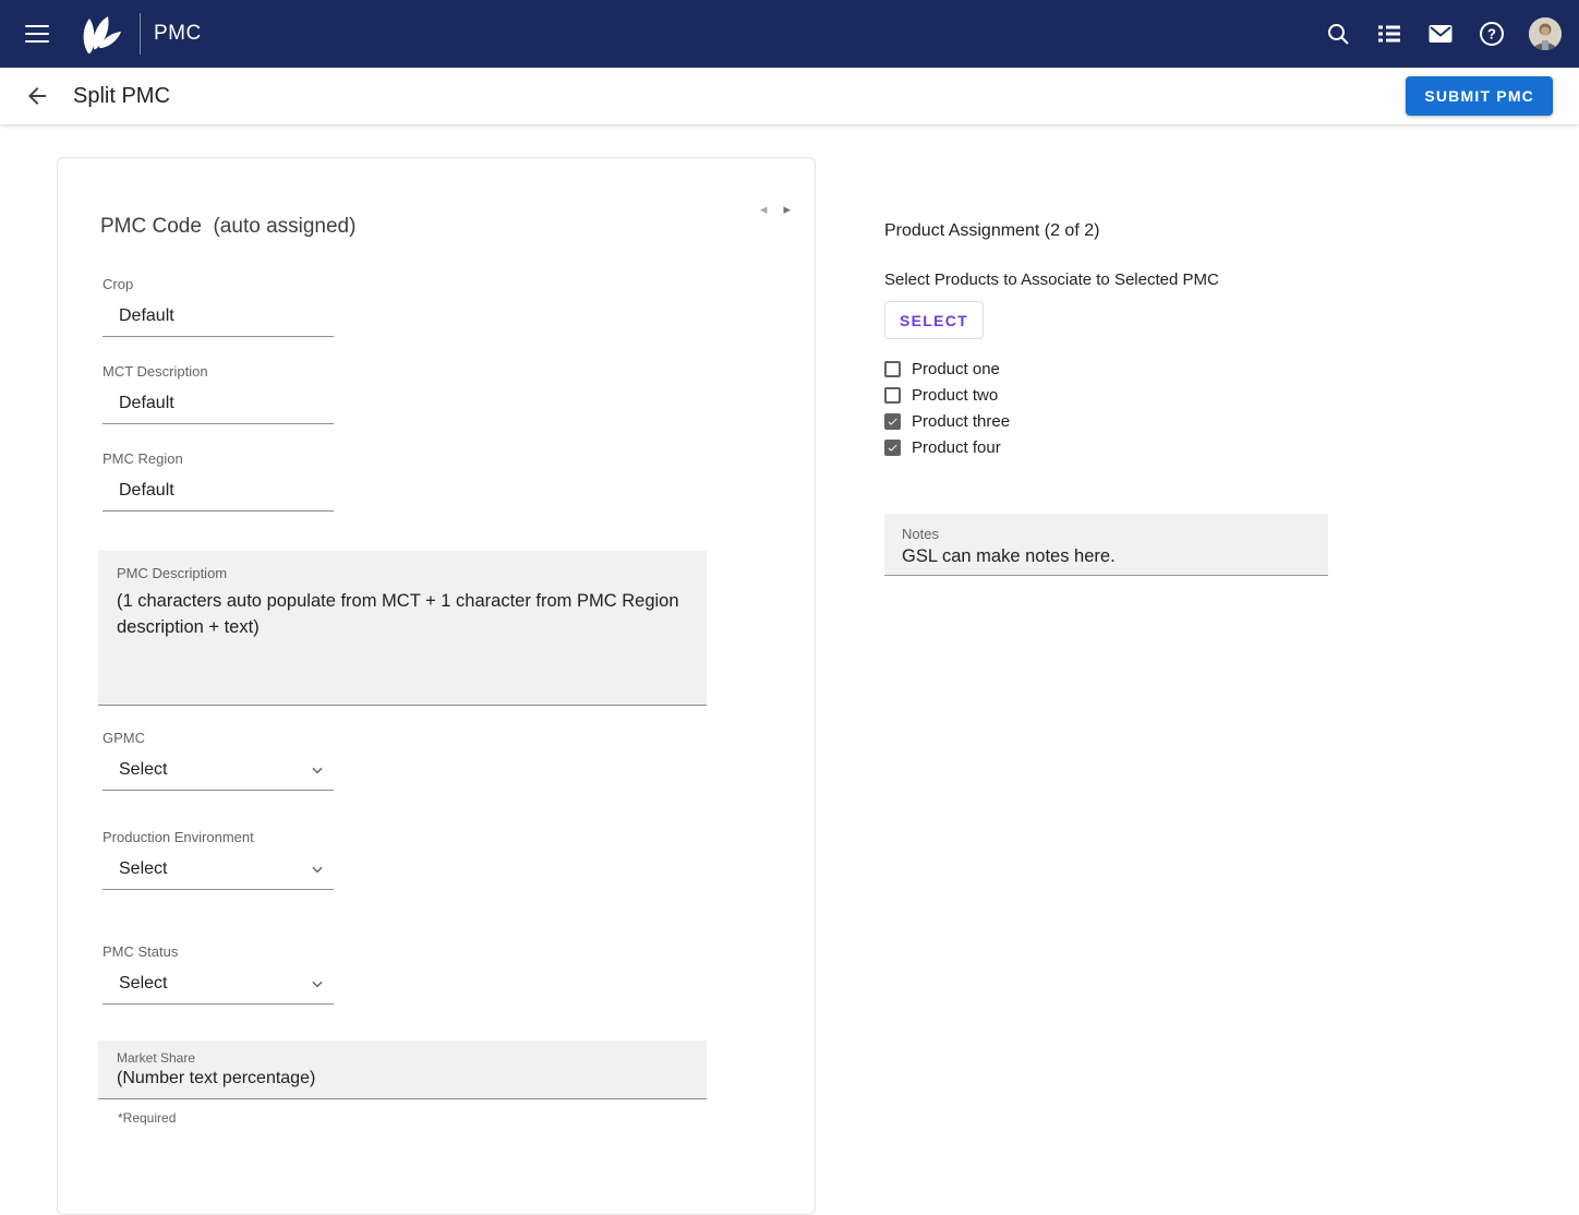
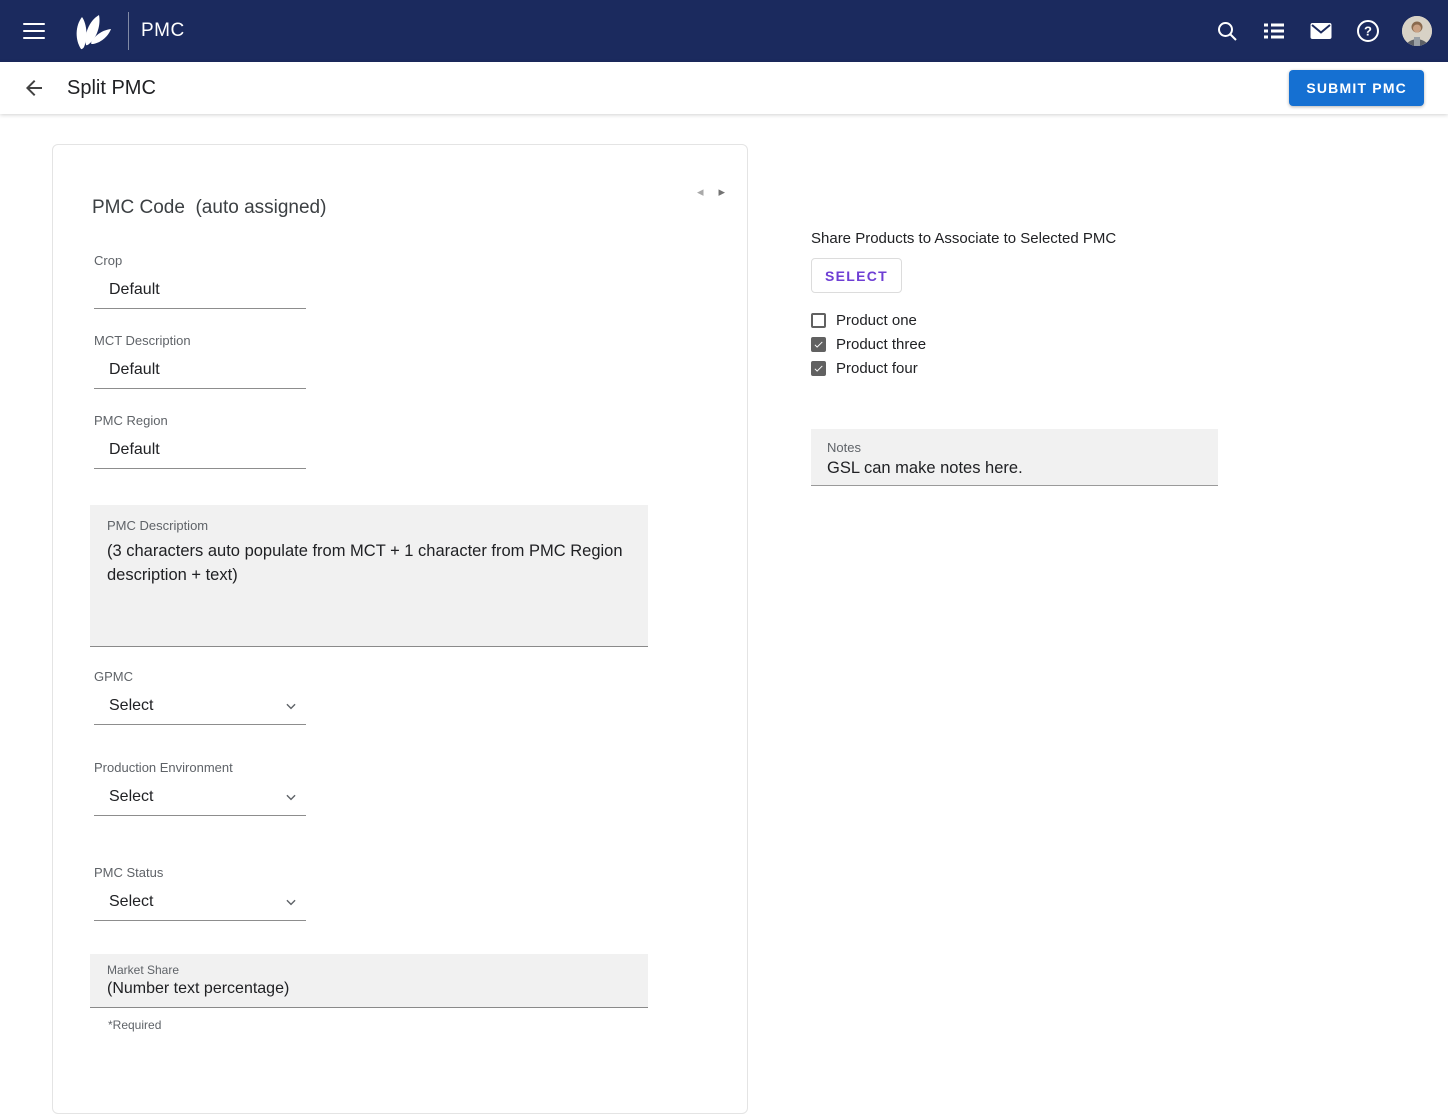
  PMC
  ?
  Split PMC
  SUBMIT PMC
  ◂
  ▸
  PMC Code (auto assigned)
  Crop
  Default
  MCT Description
  Default
  PMC Region
  Default
  PMC Descriptiom
- (1 characters auto populate from MCT + 1 character from PMC Region description + text)
+ (3 characters auto populate from MCT + 1 character from PMC Region description + text)
  GPMC
  Select
  Production Environment
  Select
  PMC Status
  Select
  Market Share
  (Number text percentage)
  *Required
- Product Assignment (2 of 2)
- Select Products to Associate to Selected PMC
+ Share Products to Associate to Selected PMC
  SELECT
  Product one
- Product two
  Product three
  Product four
  Notes
  GSL can make notes here.
